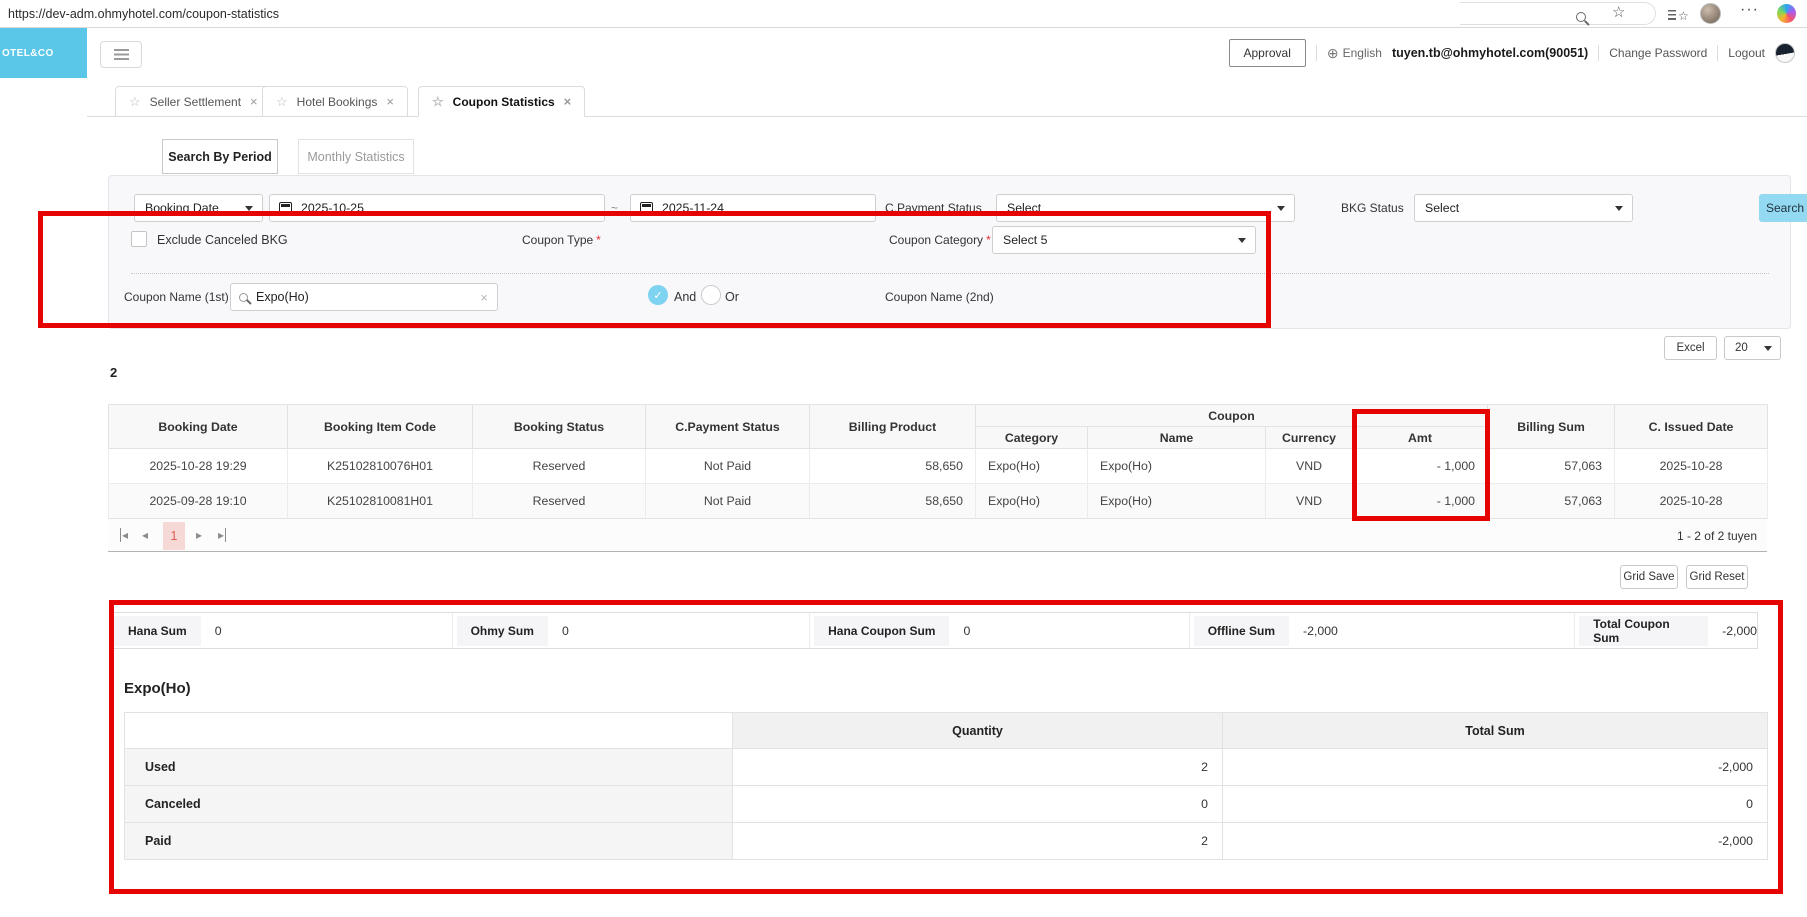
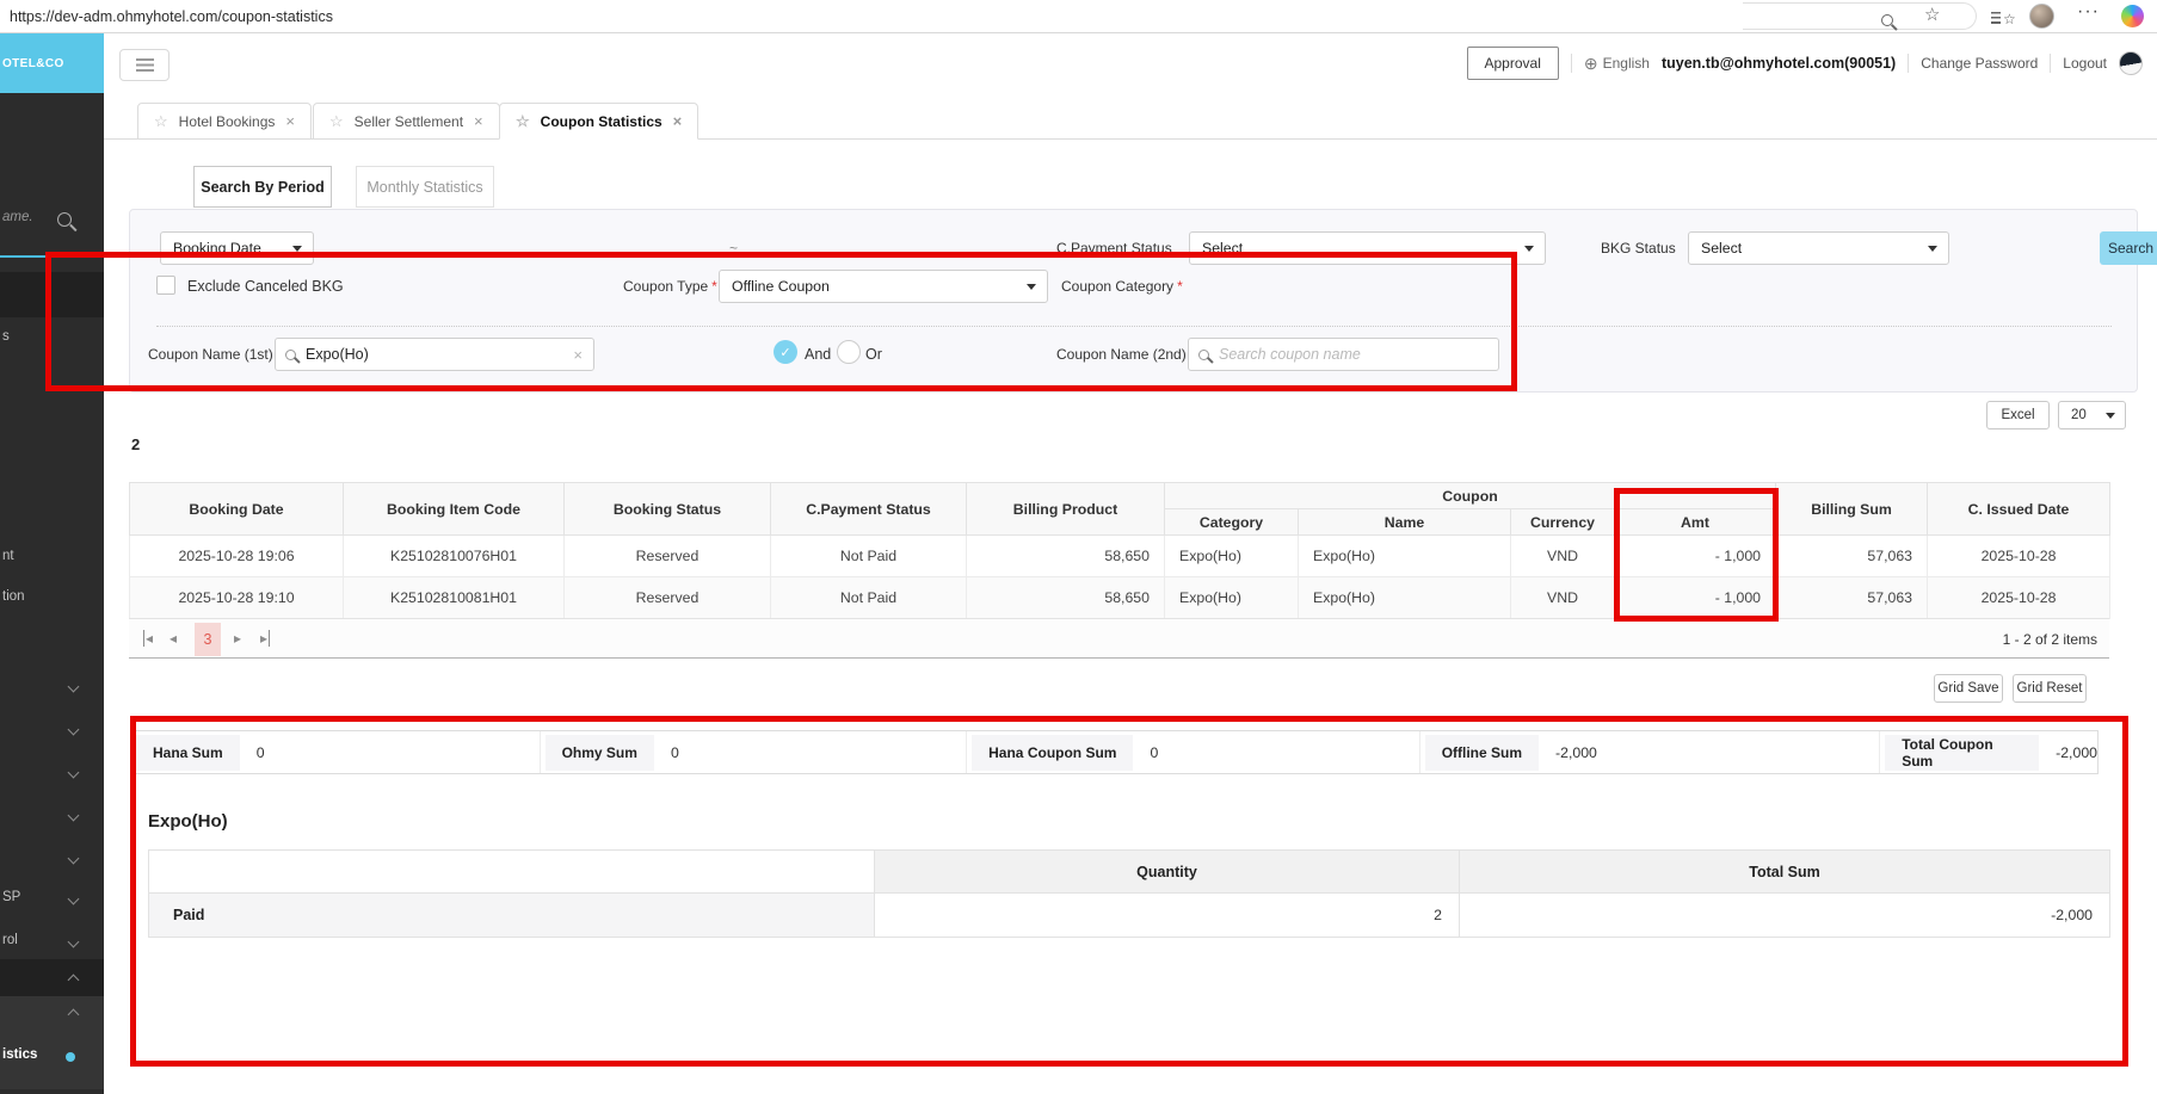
  https://dev-adm.ohmyhotel.com/coupon-statistics
  ☆
  ☆
  ···
  OTEL&CO
  Approval
  ⊕
  English
  tuyen.tb@ohmyhotel.com(90051)
  Change Password
  Logout
+ ame.
+ s
+ nt
+ tion
+ SP
+ rol
+ istics
  ☆
- Seller Settlement
+ Hotel Bookings
  ×
  ☆
- Hotel Bookings
+ Seller Settlement
  ×
  ☆
  Coupon Statistics
  ×
  Search By Period
  Monthly Statistics
  Booking Date
- 2025-10-25
  ~
- 2025-11-24
  C.Payment Status
  Select
  BKG Status
  Select
  Search
  Exclude Canceled BKG
  Coupon Type *
+ Offline Coupon
  Coupon Category *
- Select 5
  Coupon Name (1st)
  Expo(Ho)
  ×
  ✓
  And
  Or
  Coupon Name (2nd)
+ Search coupon name
  Excel
  20
  2
  Booking Date	Booking Item Code	Booking Status	C.Payment Status	Billing Product	Coupon	Billing Sum	C. Issued Date
  Category	Name	Currency	Amt
- 2025-10-28 19:29	K25102810076H01	Reserved	Not Paid	58,650	Expo(Ho)	Expo(Ho)	VND	- 1,000	57,063	2025-10-28
+ 2025-10-28 19:06	K25102810076H01	Reserved	Not Paid	58,650	Expo(Ho)	Expo(Ho)	VND	- 1,000	57,063	2025-10-28
- 2025-09-28 19:10	K25102810081H01	Reserved	Not Paid	58,650	Expo(Ho)	Expo(Ho)	VND	- 1,000	57,063	2025-10-28
+ 2025-10-28 19:10	K25102810081H01	Reserved	Not Paid	58,650	Expo(Ho)	Expo(Ho)	VND	- 1,000	57,063	2025-10-28
  ◂
  ◂
- 1
+ 3
  ▸
  ▸
- 1 - 2 of 2 tuyen
+ 1 - 2 of 2 items
  Grid Save
  Grid Reset
  Hana Sum
  0
  Ohmy Sum
  0
  Hana Coupon Sum
  0
  Offline Sum
  -2,000
  Total Coupon Sum
  -2,000
  Expo(Ho)
  	Quantity	Total Sum
- Used	2	-2,000
- Canceled	0	0
  Paid	2	-2,000
